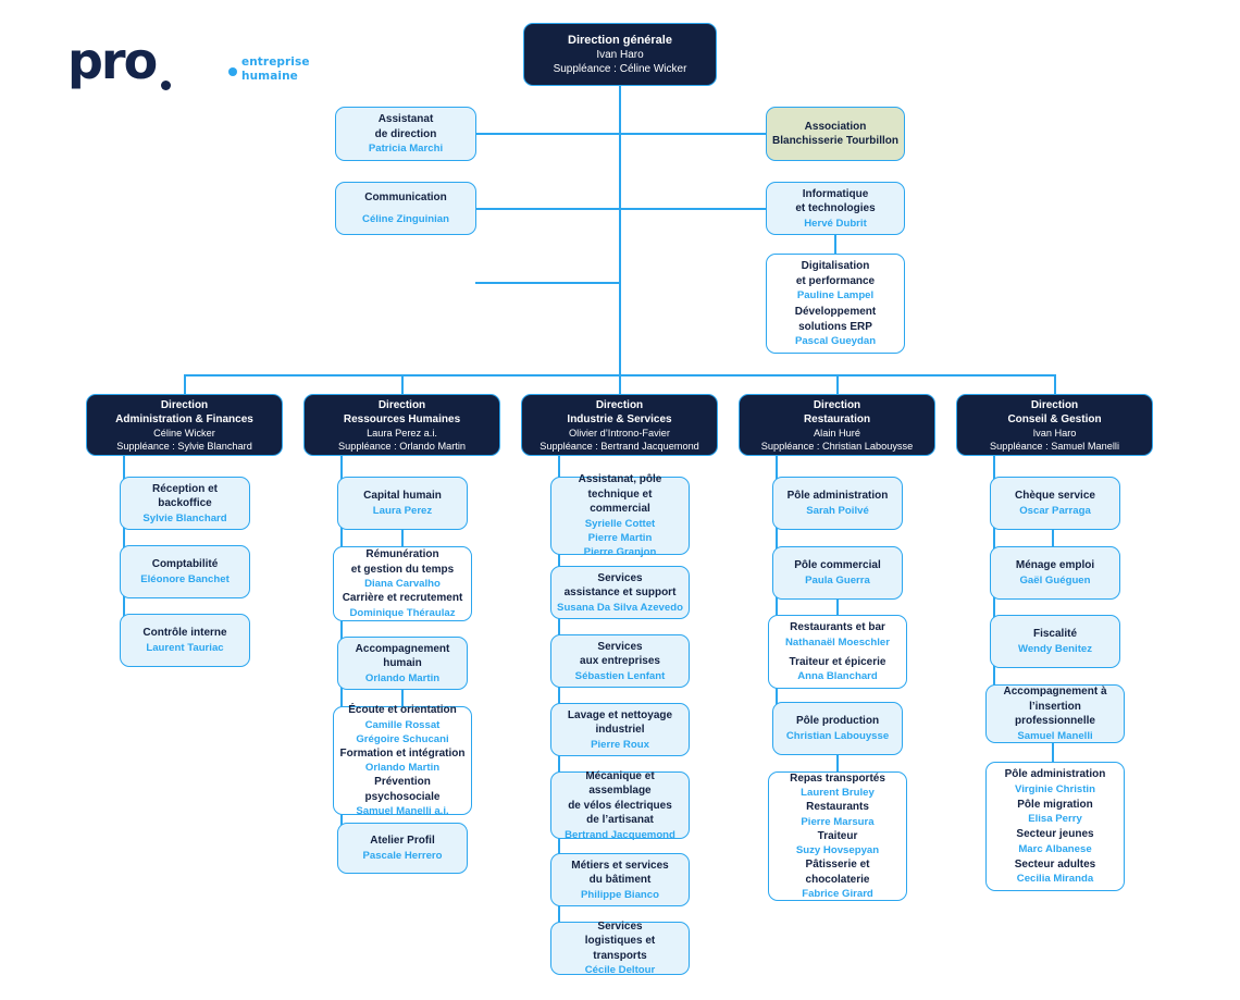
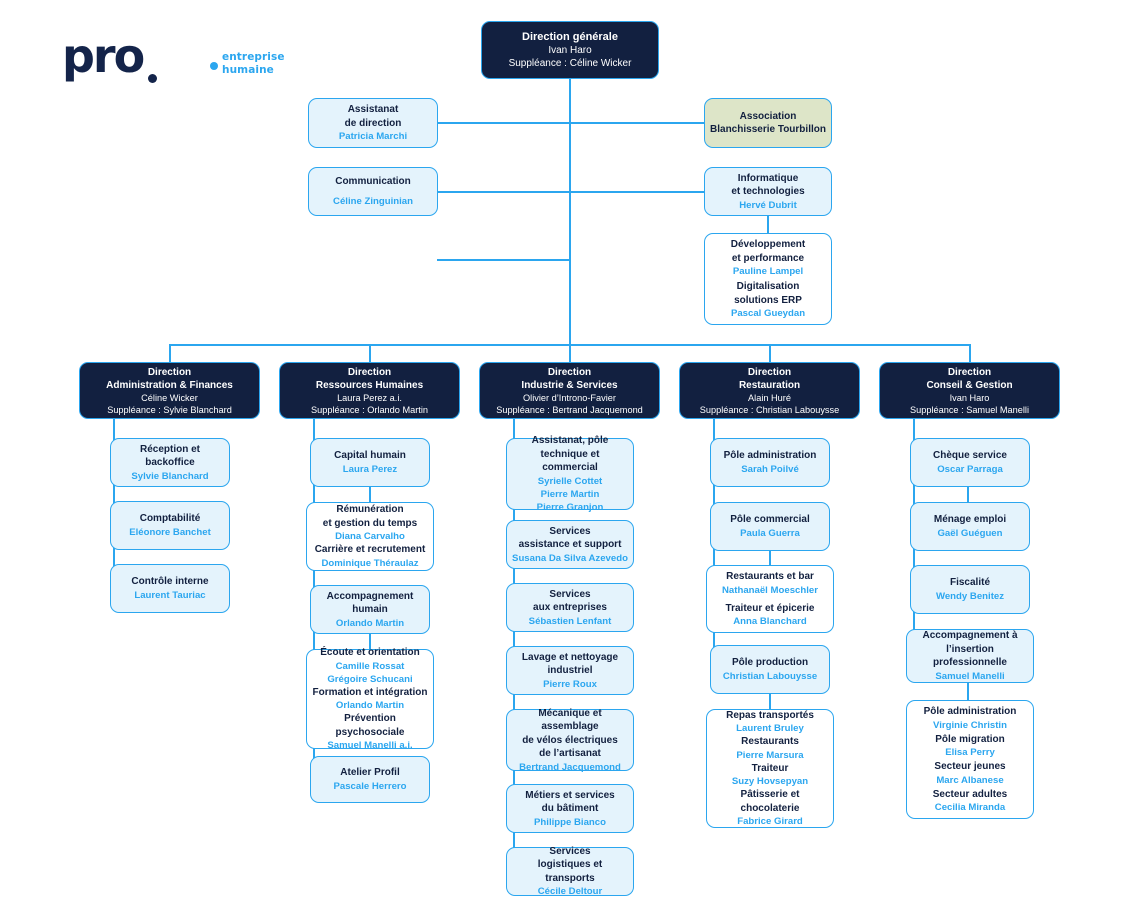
  pro
  entreprise
  humaine
  Direction générale
  Ivan Haro
  Suppléance : Céline Wicker
  Assistanat
  de direction
  Patricia Marchi
  Communication
  Céline Zinguinian
  Association
  Blanchisserie Tourbillon
  Informatique
  et technologies
  Hervé Dubrit
- Digitalisation
+ Développement
  et performance
  Pauline Lampel
- Développement
+ Digitalisation
  solutions ERP
  Pascal Gueydan
  Direction
  Administration & Finances
  Céline Wicker
  Suppléance : Sylvie Blanchard
  Direction
  Ressources Humaines
  Laura Perez a.i.
  Suppléance : Orlando Martin
  Direction
  Industrie & Services
  Olivier d’Introno-Favier
  Suppléance : Bertrand Jacquemond
  Direction
  Restauration
  Alain Huré
  Suppléance : Christian Labouysse
  Direction
  Conseil & Gestion
  Ivan Haro
  Suppléance : Samuel Manelli
  Réception et backoffice
  Sylvie Blanchard
  Comptabilité
  Eléonore Banchet
  Contrôle interne
  Laurent Tauriac
  Capital humain
  Laura Perez
  Rémunération
  et gestion du temps
  Diana Carvalho
  Carrière et recrutement
  Dominique Théraulaz
  Accompagnement
  humain
  Orlando Martin
  Écoute et orientation
  Camille Rossat
  Grégoire Schucani
  Formation et intégration
  Orlando Martin
  Prévention psychosociale
  Samuel Manelli a.i.
  Atelier Profil
  Pascale Herrero
  Assistanat, pôle
  technique et commercial
  Syrielle Cottet
  Pierre Martin
  Pierre Granjon
  Services
  assistance et support
  Susana Da Silva Azevedo
  Services
  aux entreprises
  Sébastien Lenfant
  Lavage et nettoyage
  industriel
  Pierre Roux
  Mécanique et assemblage
  de vélos électriques
  de l’artisanat
  Bertrand Jacquemond
  Métiers et services
  du bâtiment
  Philippe Bianco
  Services
  logistiques et transports
  Cécile Deltour
  Pôle administration
  Sarah Poilvé
  Pôle commercial
  Paula Guerra
  Restaurants et bar
  Nathanaël Moeschler
  Traiteur et épicerie
  Anna Blanchard
  Pôle production
  Christian Labouysse
  Repas transportés
  Laurent Bruley
  Restaurants
  Pierre Marsura
  Traiteur
  Suzy Hovsepyan
  Pâtisserie et chocolaterie
  Fabrice Girard
  Chèque service
  Oscar Parraga
  Ménage emploi
  Gaël Guéguen
  Fiscalité
  Wendy Benitez
  Accompagnement à
  l’insertion professionnelle
  Samuel Manelli
  Pôle administration
  Virginie Christin
  Pôle migration
  Elisa Perry
  Secteur jeunes
  Marc Albanese
  Secteur adultes
  Cecilia Miranda
